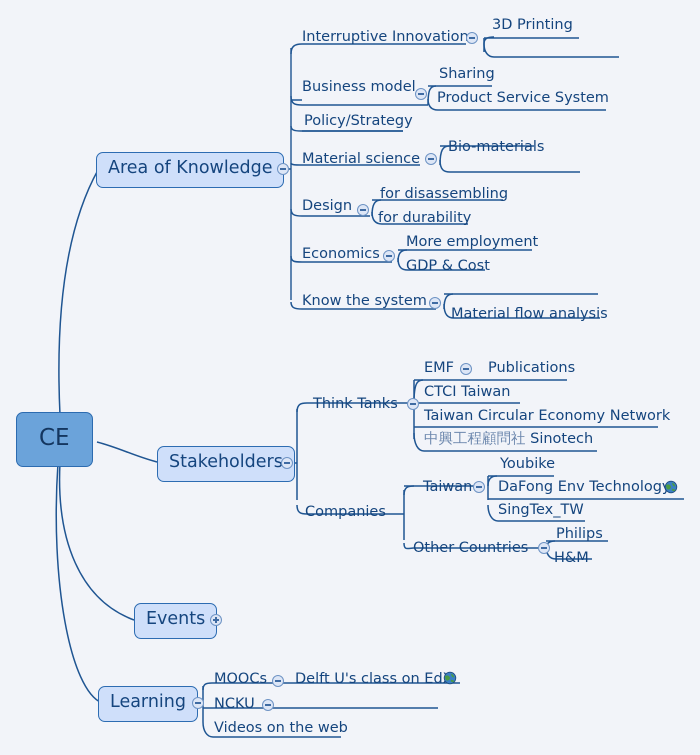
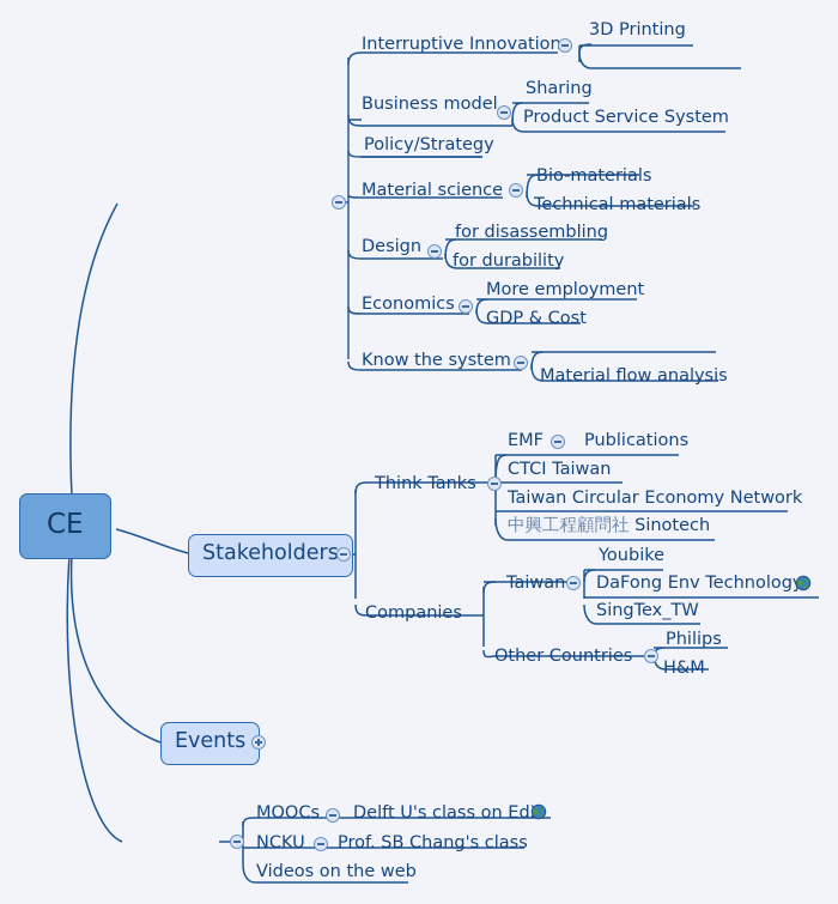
  CE
- Area of Knowledge
  Stakeholders
  Events
- Learning
  Interruptive Innovation
  Business model
  Policy/Strategy
  Material science
  Design
  Economics
  Know the system
  3D Printing
  Sharing
  Product Service System
  Bio-materials
+ Technical materials
  for disassembling
  for durability
  More employment
  GDP & Cost
  Material flow analysis
  Think Tanks
  Companies
  EMF
  Publications
  CTCI Taiwan
  Taiwan Circular Economy Network
  中興工程顧問社 Sinotech
  Taiwan
  Other Countries
  Youbike
  DaFong Env Technolog
  SingTex_TW
  Philips
  H&M
  MOOCs
  Delft U's class on Ed
  NCKU
+ Prof. SB Chang's class
  Videos on the web
